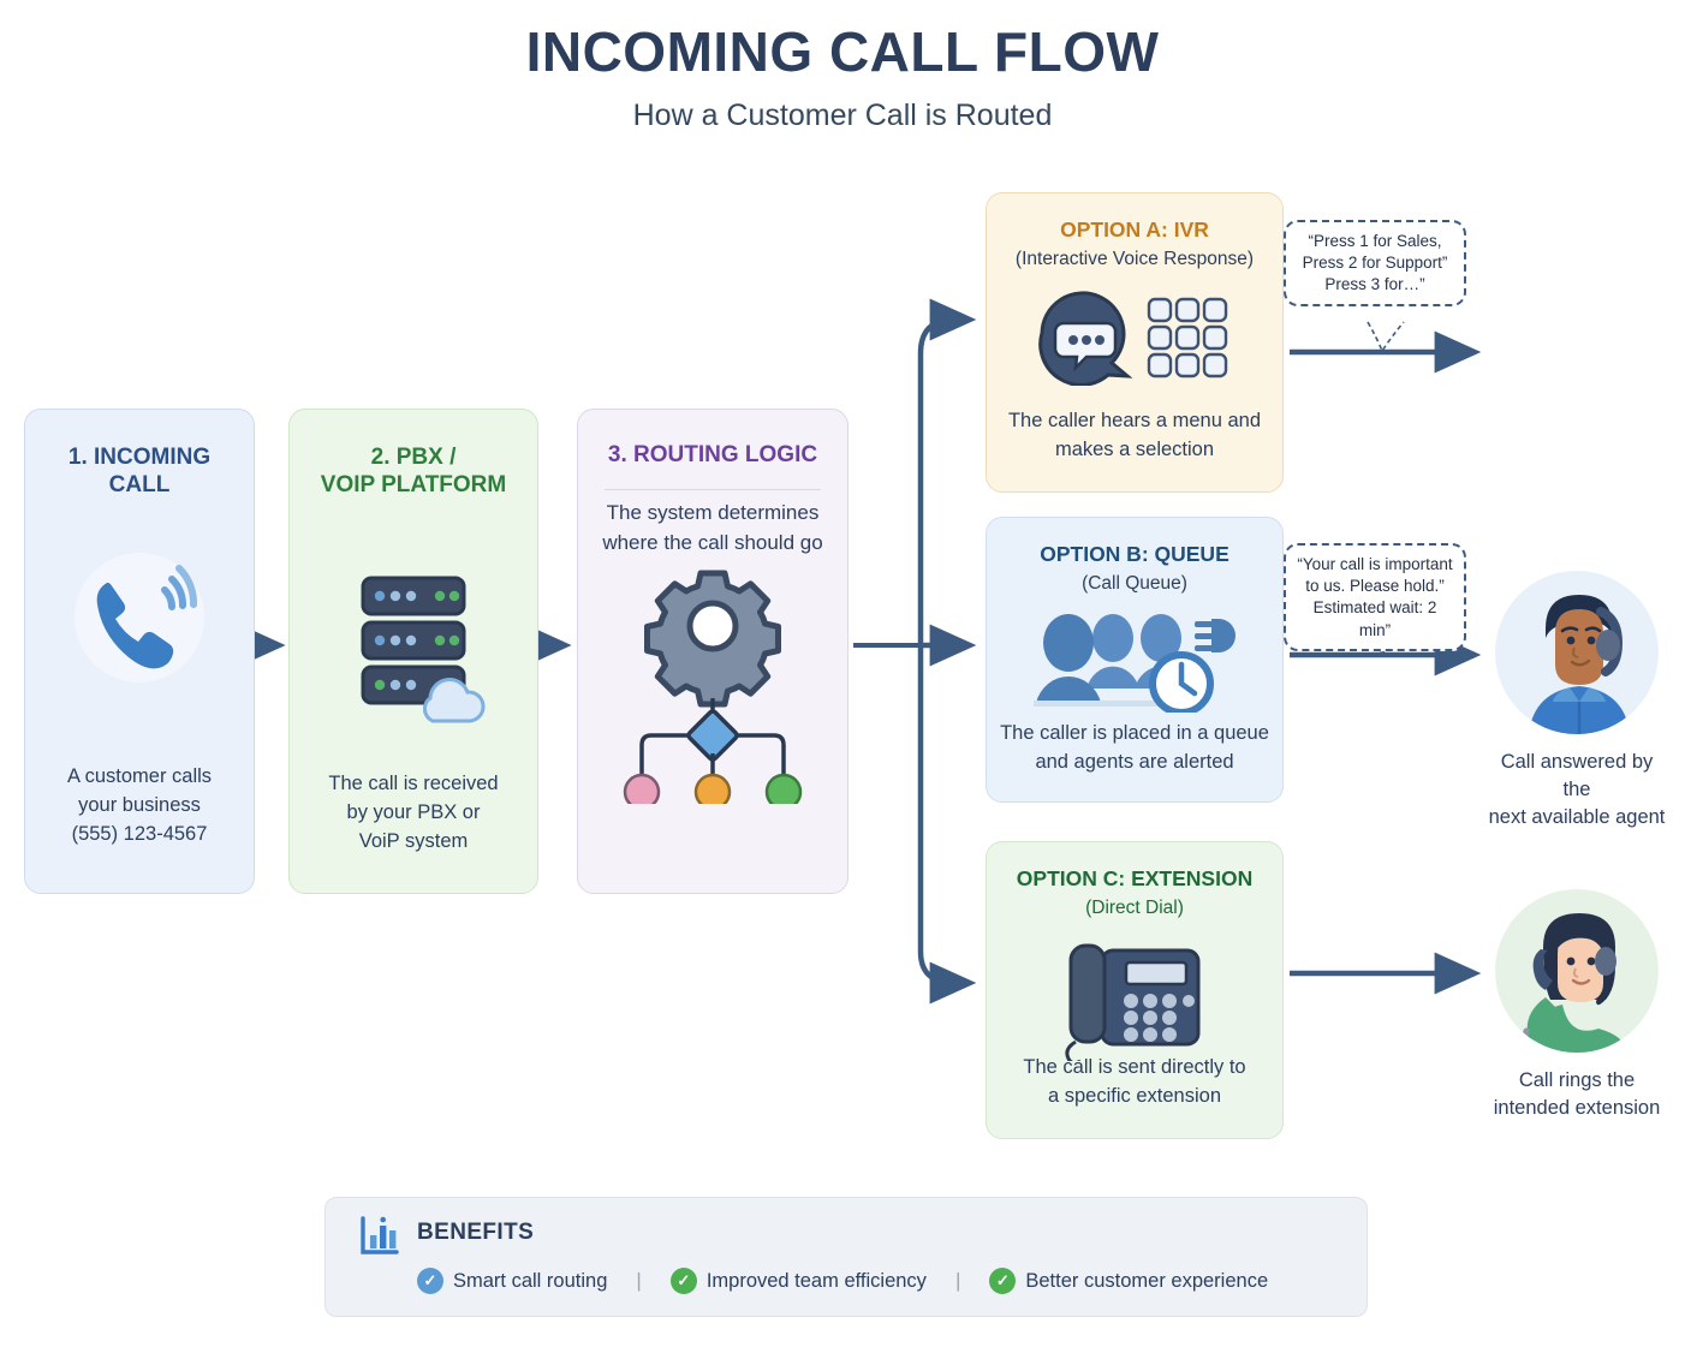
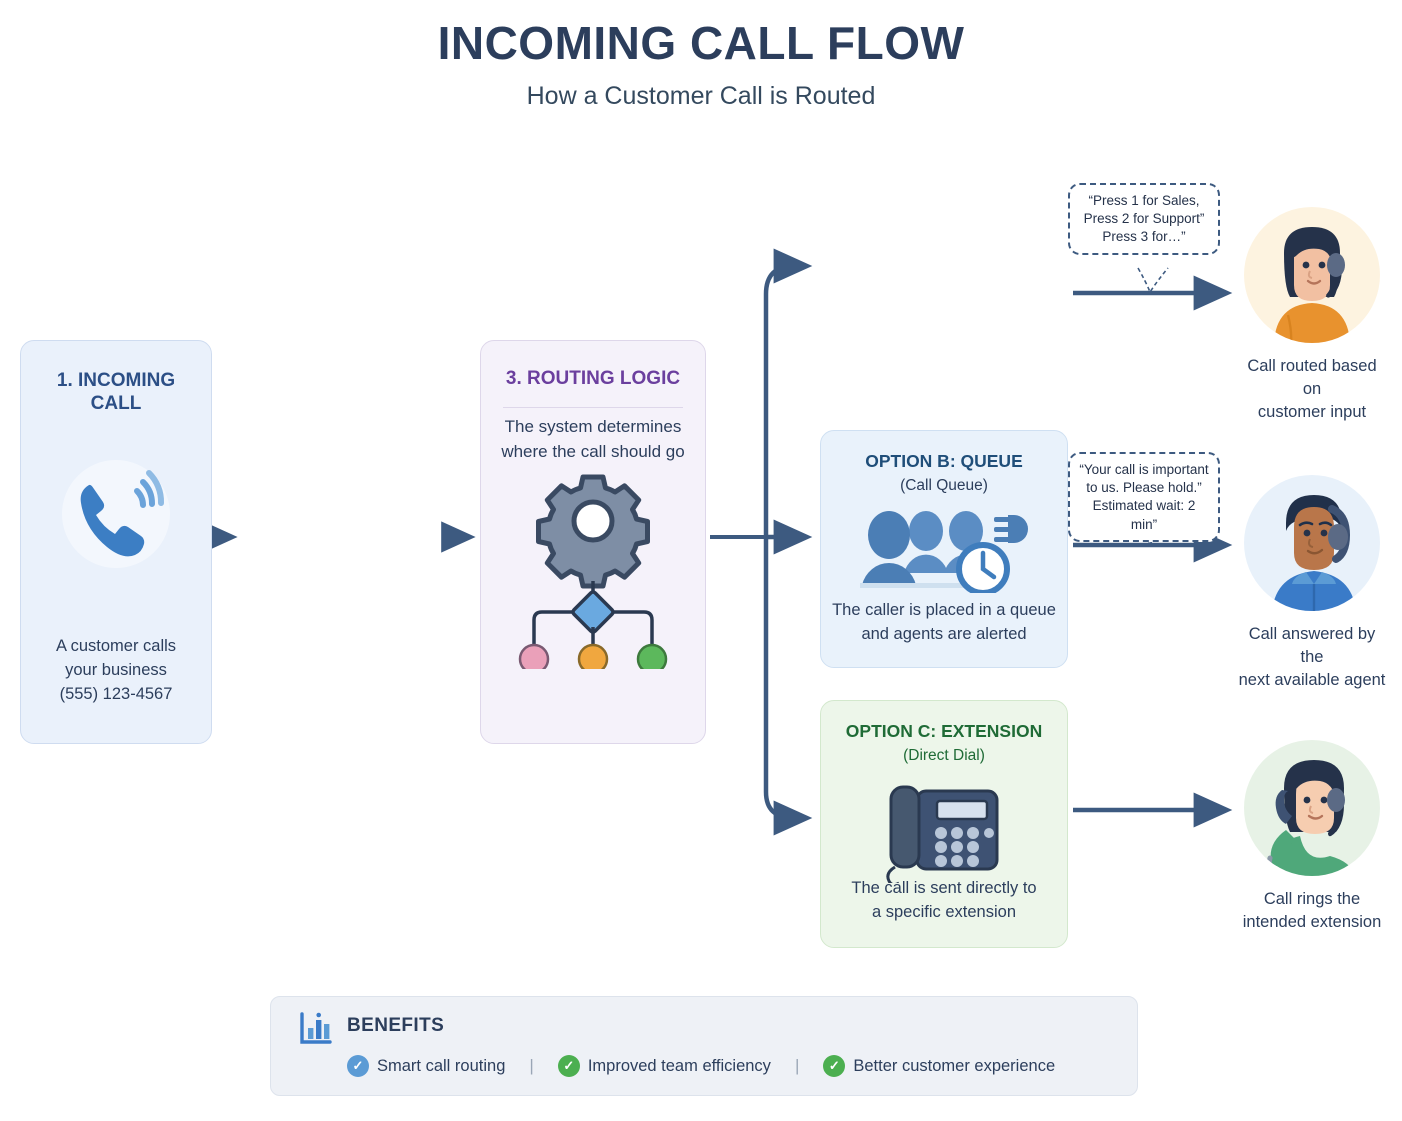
  INCOMING CALL FLOW
  How a Customer Call is Routed
  1. INCOMING
  CALL
  A customer calls
  your business
  (555) 123-4567
- 2. PBX /
- VOIP PLATFORM
- The call is received
- by your PBX or
- VoiP system
  3. ROUTING LOGIC
  The system determines
  where the call should go
- OPTION A: IVR
- (Interactive Voice Response)
- The caller hears a menu and
- makes a selection
  OPTION B: QUEUE
  (Call Queue)
  The caller is placed in a queue
  and agents are alerted
  OPTION C: EXTENSION
  (Direct Dial)
  The call is sent directly to
  a specific extension
  “Press 1 for Sales,
  Press 2 for Support”
  Press 3 for…”
  “Your call is important
  to us. Please hold.”
  Estimated wait: 2 min”
+ Call routed based on
+ customer input
  Call answered by the
  next available agent
  Call rings the
  intended extension
  BENEFITS
  ✓
  Smart call routing
  |
  ✓
  Improved team efficiency
  |
  ✓
  Better customer experience
